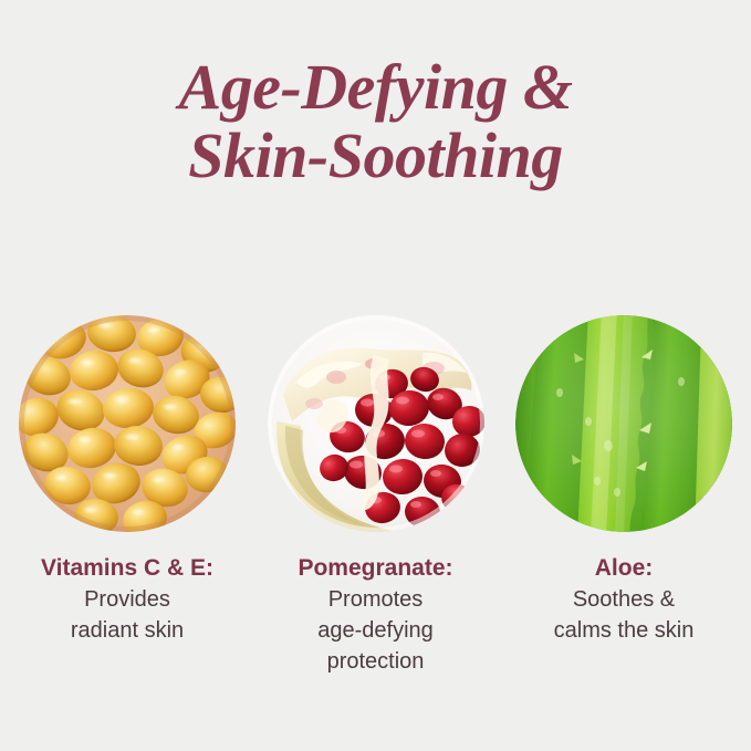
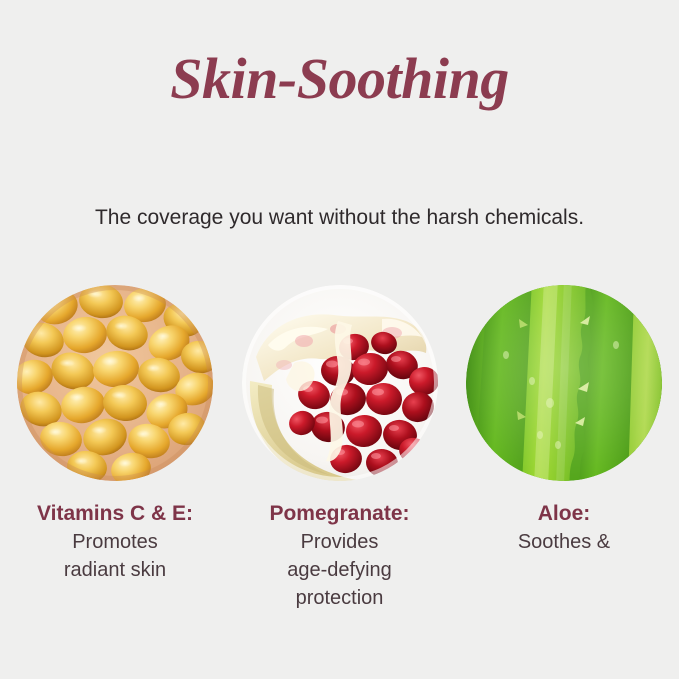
- Age-Defying &
  Skin-Soothing
+ The coverage you want without the harsh chemicals.
  Vitamins C & E:
- Provides
+ Promotes
  radiant skin
  Pomegranate:
- Promotes
+ Provides
  age-defying
  protection
  Aloe:
  Soothes &
- calms the skin
